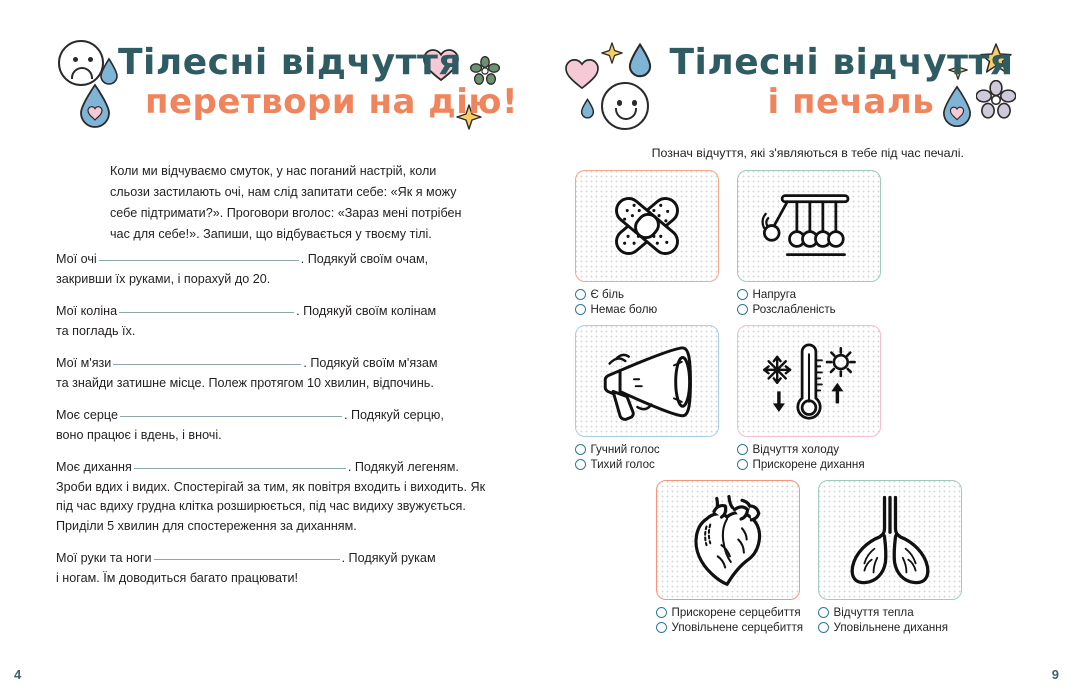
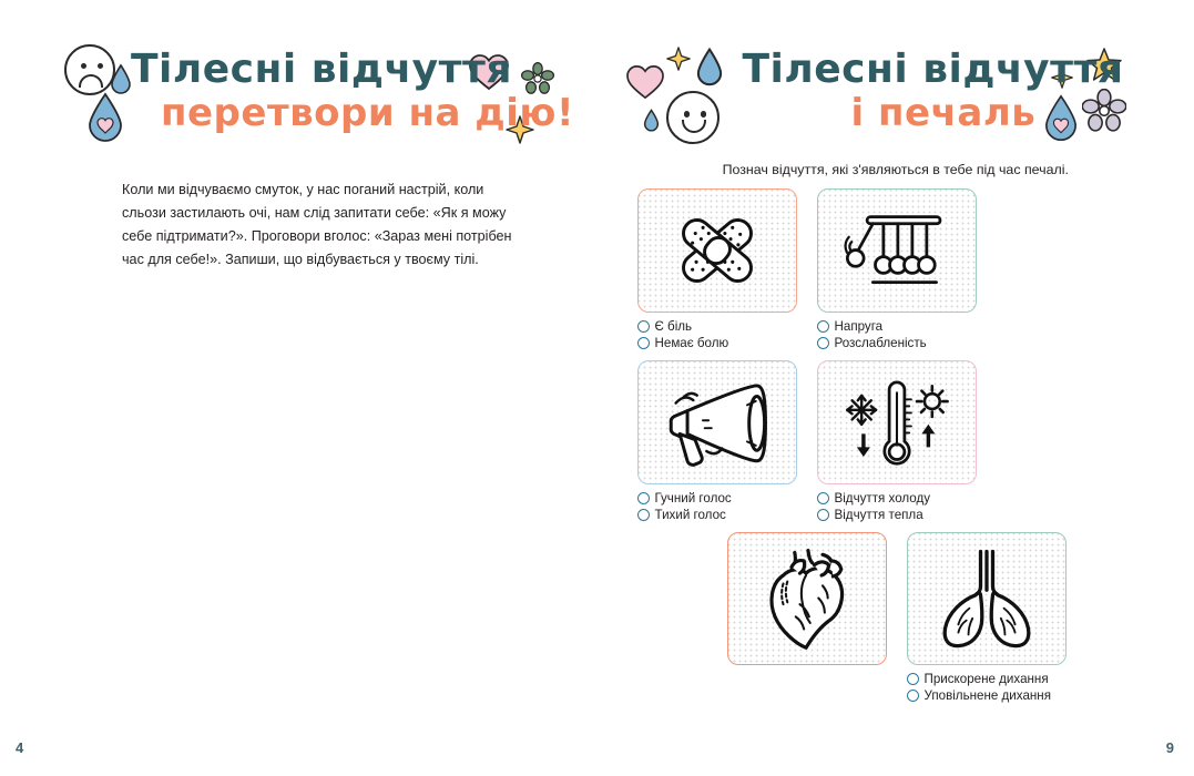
  Тілесні відчуття
  перетвори на дію!
  Коли ми відчуваємо смуток, у нас поганий настрій, коли сльози застилають очі, нам слід запитати себе: «Як я можу себе підтримати?». Проговори вголос: «Зараз мені потрібен час для себе!». Запиши, що відбувається у твоєму тілі.
- Мої очі . Подякуй своїм очам,
- закривши їх руками, і порахуй до 20.
- Мої коліна . Подякуй своїм колінам
- та погладь їх.
- Мої м'язи . Подякуй своїм м'язам
- та знайди затишне місце. Полеж протягом 10 хвилин, відпочинь.
- Моє серце . Подякуй серцю,
- воно працює і вдень, і вночі.
- Моє дихання . Подякуй легеням.
- Зроби вдих і видих. Спостерігай за тим, як повітря входить і виходить. Як під час вдиху грудна клітка розширюється, під час видиху звужується. Приділи 5 хвилин для спостереження за диханням.
- Мої руки та ноги . Подякуй рукам
- і ногам. Їм доводиться багато працювати!
  4
  Тілесні відчуття
  і печаль
  Познач відчуття, які з'являються в тебе під час печалі.
  Є біль
  Немає болю
  Напруга
  Розслабленість
  Гучний голос
  Тихий голос
  Відчуття холоду
- Прискорене дихання
+ Відчуття тепла
- Прискорене серцебиття
- Уповільнене серцебиття
- Відчуття тепла
+ Прискорене дихання
  Уповільнене дихання
  9
